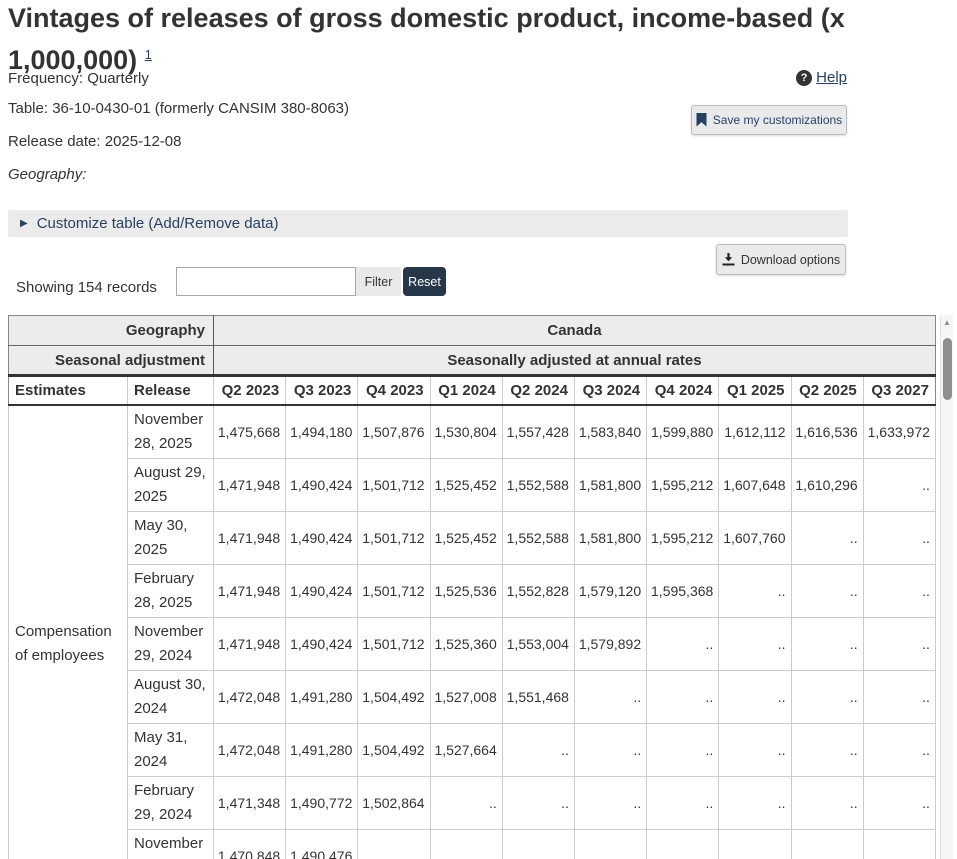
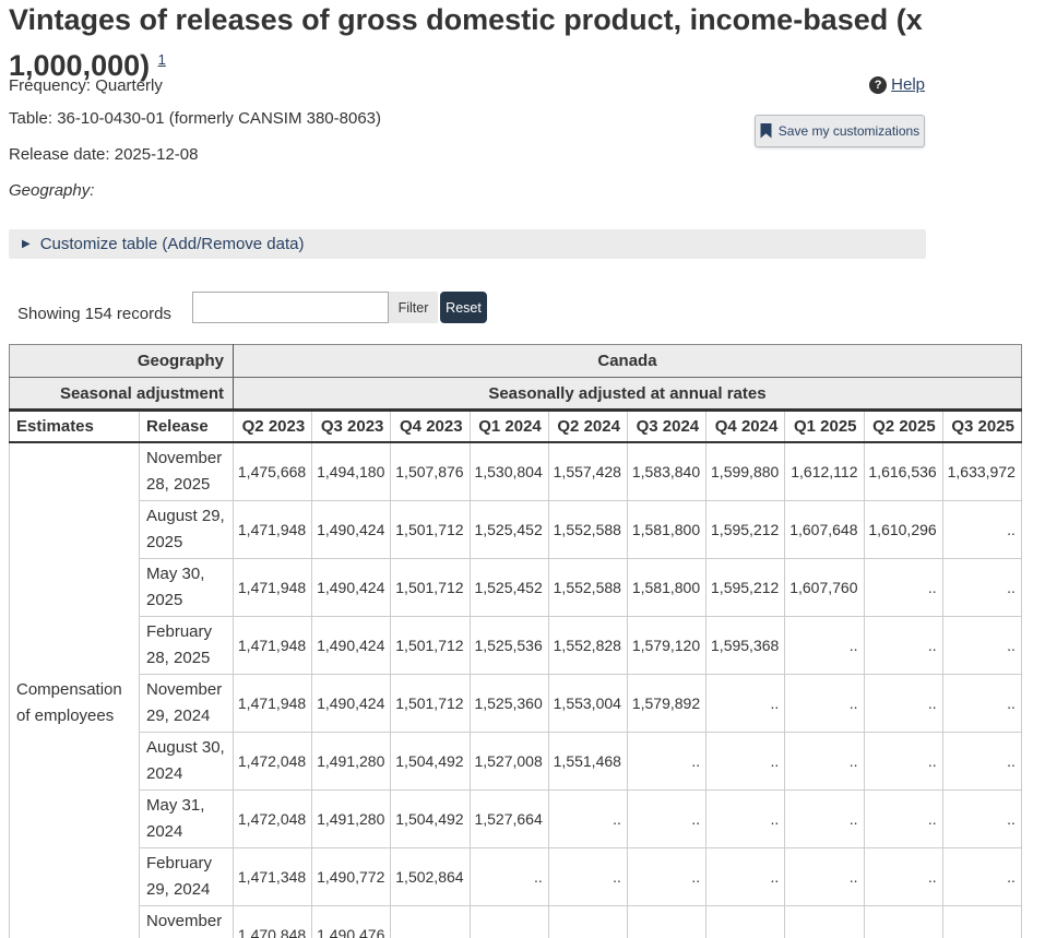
  Vintages of releases of gross domestic product, income-based (x 1,000,000) 1
  Frequency: Quarterly
  ?
  Help
  Table: 36-10-0430-01 (formerly CANSIM 380-8063)
  Save my customizations
  Release date: 2025-12-08
  Geography:
  ▶
  Customize table (Add/Remove data)
- Download options
  Showing 154 records
  Filter
  Reset
  Geography	Canada
  Seasonal adjustment	Seasonally adjusted at annual rates
- Estimates	Release	Q2 2023	Q3 2023	Q4 2023	Q1 2024	Q2 2024	Q3 2024	Q4 2024	Q1 2025	Q2 2025	Q3 2027
+ Estimates	Release	Q2 2023	Q3 2023	Q4 2023	Q1 2024	Q2 2024	Q3 2024	Q4 2024	Q1 2025	Q2 2025	Q3 2025
  Compensation of employees	November 28, 2025	1,475,668	1,494,180	1,507,876	1,530,804	1,557,428	1,583,840	1,599,880	1,612,112	1,616,536	1,633,972
  August 29, 2025	1,471,948	1,490,424	1,501,712	1,525,452	1,552,588	1,581,800	1,595,212	1,607,648	1,610,296	..
  May 30, 2025	1,471,948	1,490,424	1,501,712	1,525,452	1,552,588	1,581,800	1,595,212	1,607,760	..	..
  February 28, 2025	1,471,948	1,490,424	1,501,712	1,525,536	1,552,828	1,579,120	1,595,368	..	..	..
  November 29, 2024	1,471,948	1,490,424	1,501,712	1,525,360	1,553,004	1,579,892	..	..	..	..
  August 30, 2024	1,472,048	1,491,280	1,504,492	1,527,008	1,551,468	..	..	..	..	..
  May 31, 2024	1,472,048	1,491,280	1,504,492	1,527,664	..	..	..	..	..	..
  February 29, 2024	1,471,348	1,490,772	1,502,864	..	..	..	..	..	..	..
- ▲
